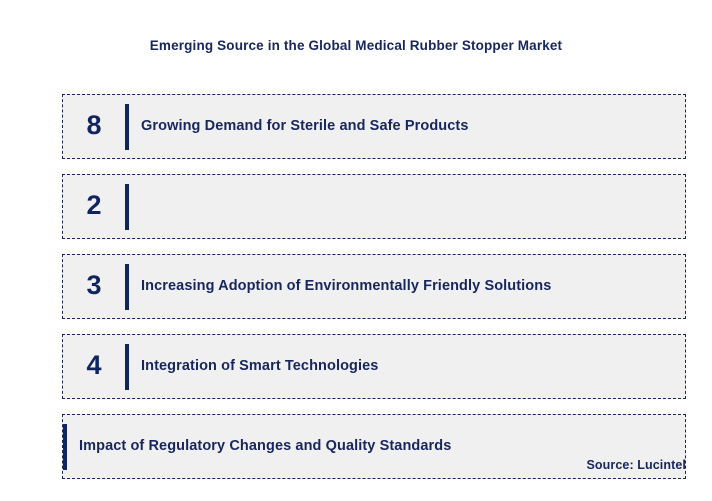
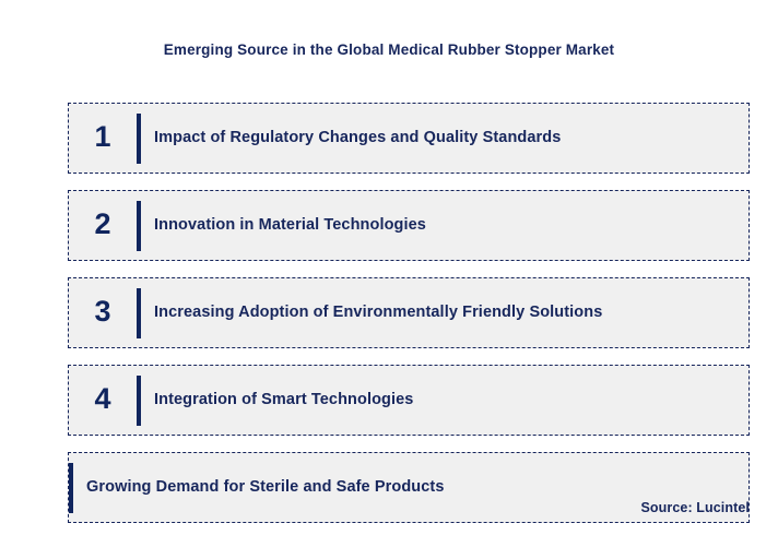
  Emerging Source in the Global Medical Rubber Stopper Market
- 8
+ 1
- Growing Demand for Sterile and Safe Products
+ Impact of Regulatory Changes and Quality Standards
  2
+ Innovation in Material Technologies
  3
  Increasing Adoption of Environmentally Friendly Solutions
  4
  Integration of Smart Technologies
- Impact of Regulatory Changes and Quality Standards
+ Growing Demand for Sterile and Safe Products
  Source: Lucintel
